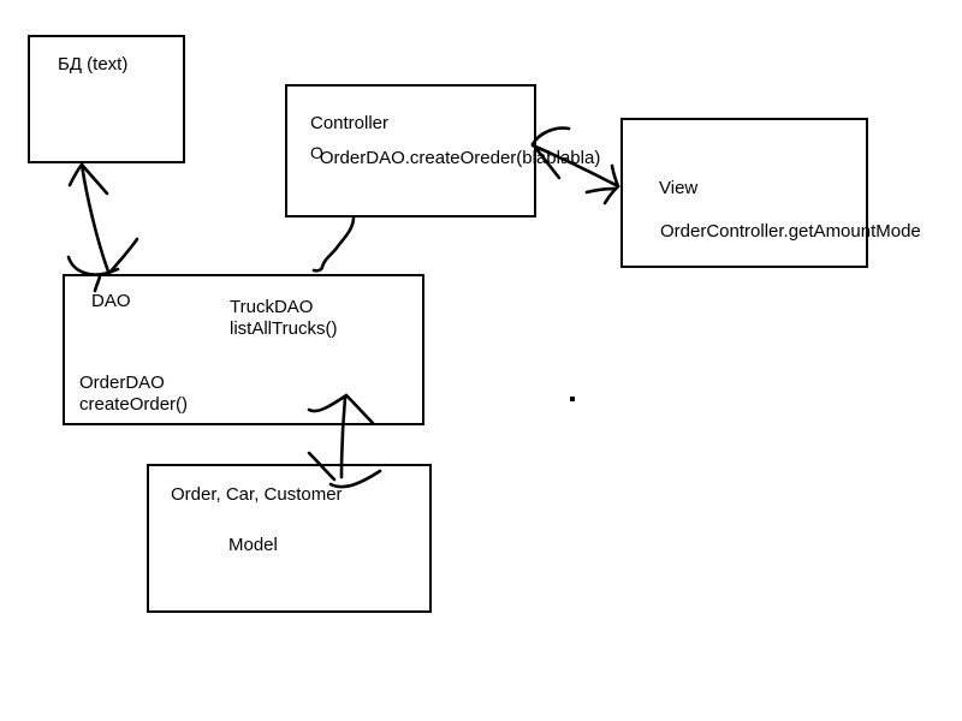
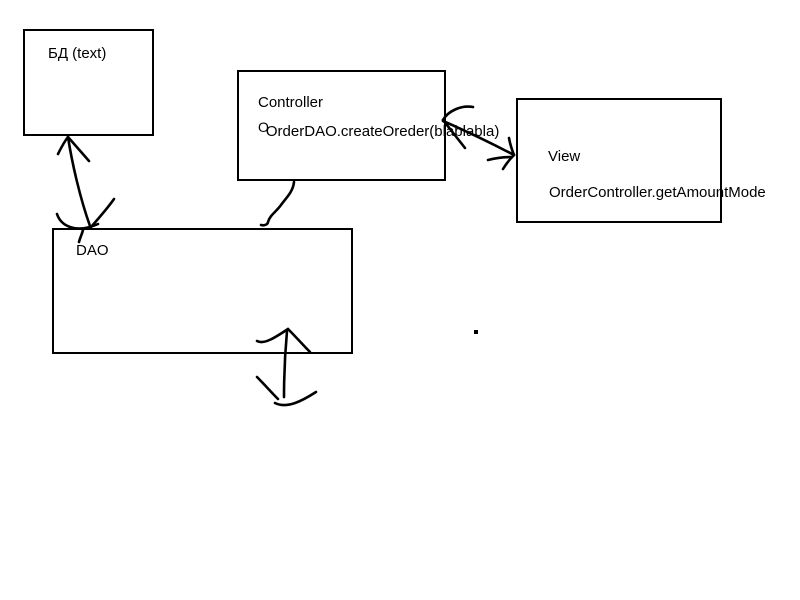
  БД (text)
  Controller
  OOrderDAO.createOreder(blababla)
  View
  OrderController.getAmountMode
  DAO
- TruckDAO
- listAllTrucks()
- OrderDAO
- createOrder()
- Order, Car, Customer
- Model
